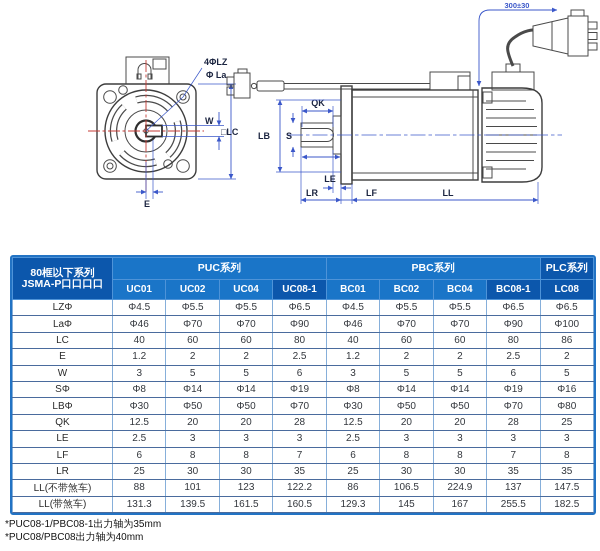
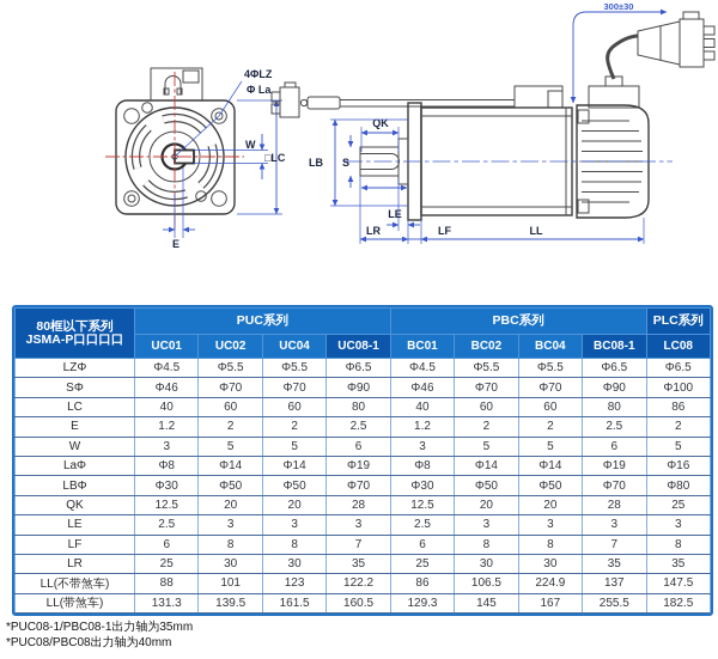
  4ΦLZ
  Φ La
  W
  □LC
  E
  QK
  LB
  S
  LE
  LR
  LF
  LL
  300±30
  80框以下系列 JSMA-P口口口口	PUC系列	PBC系列	PLC系列
  UC01	UC02	UC04	UC08-1	BC01	BC02	BC04	BC08-1	LC08
  LZΦ	Φ4.5	Φ5.5	Φ5.5	Φ6.5	Φ4.5	Φ5.5	Φ5.5	Φ6.5	Φ6.5
- LaΦ	Φ46	Φ70	Φ70	Φ90	Φ46	Φ70	Φ70	Φ90	Φ100
+ SΦ	Φ46	Φ70	Φ70	Φ90	Φ46	Φ70	Φ70	Φ90	Φ100
  LC	40	60	60	80	40	60	60	80	86
  E	1.2	2	2	2.5	1.2	2	2	2.5	2
  W	3	5	5	6	3	5	5	6	5
- SΦ	Φ8	Φ14	Φ14	Φ19	Φ8	Φ14	Φ14	Φ19	Φ16
+ LaΦ	Φ8	Φ14	Φ14	Φ19	Φ8	Φ14	Φ14	Φ19	Φ16
  LBΦ	Φ30	Φ50	Φ50	Φ70	Φ30	Φ50	Φ50	Φ70	Φ80
  QK	12.5	20	20	28	12.5	20	20	28	25
  LE	2.5	3	3	3	2.5	3	3	3	3
  LF	6	8	8	7	6	8	8	7	8
  LR	25	30	30	35	25	30	30	35	35
  LL(不带煞车)	88	101	123	122.2	86	106.5	224.9	137	147.5
  LL(带煞车)	131.3	139.5	161.5	160.5	129.3	145	167	255.5	182.5
  *PUC08-1/PBC08-1出力轴为35mm
  *PUC08/PBC08出力轴为40mm
